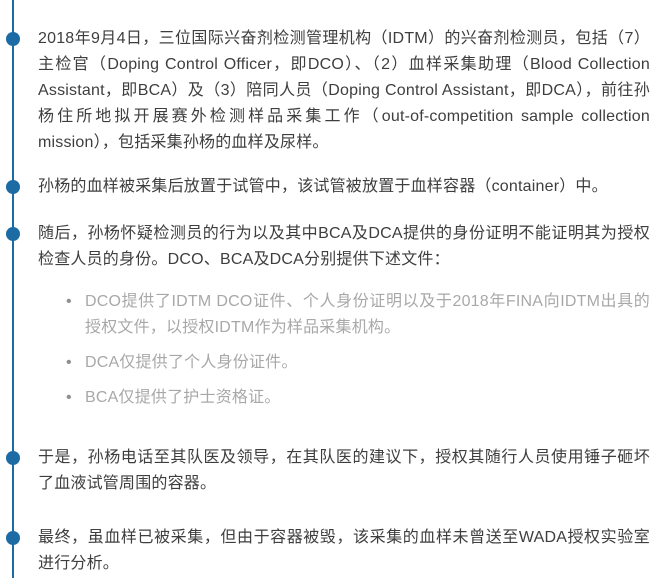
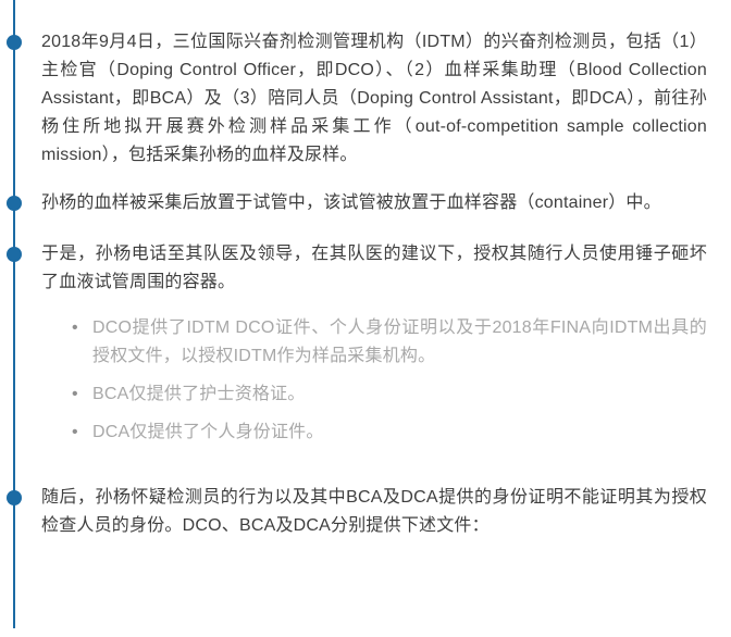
- 2018年9月4日，三位国际兴奋剂检测管理机构（IDTM）的兴奋剂检测员，包括（7）主检官（Doping Control Officer，即DCO）、（2）血样采集助理（Blood Collection Assistant，即BCA）及（3）陪同人员（Doping Control Assistant，即DCA），前往孙杨住所地拟开展赛外检测样品采集工作（out-of-competition sample collection mission），包括采集孙杨的血样及尿样。
+ 2018年9月4日，三位国际兴奋剂检测管理机构（IDTM）的兴奋剂检测员，包括（1）主检官（Doping Control Officer，即DCO）、（2）血样采集助理（Blood Collection Assistant，即BCA）及（3）陪同人员（Doping Control Assistant，即DCA），前往孙杨住所地拟开展赛外检测样品采集工作（out-of-competition sample collection mission），包括采集孙杨的血样及尿样。
  孙杨的血样被采集后放置于试管中，该试管被放置于血样容器（container）中。
- 随后，孙杨怀疑检测员的行为以及其中BCA及DCA提供的身份证明不能证明其为授权检查人员的身份。DCO、BCA及DCA分别提供下述文件：
+ 于是，孙杨电话至其队医及领导，在其队医的建议下，授权其随行人员使用锤子砸坏了血液试管周围的容器。
  •
  DCO提供了IDTM DCO证件、个人身份证明以及于2018年FINA向IDTM出具的授权文件，以授权IDTM作为样品采集机构。
  •
- DCA仅提供了个人身份证件。
+ BCA仅提供了护士资格证。
  •
- BCA仅提供了护士资格证。
+ DCA仅提供了个人身份证件。
- 于是，孙杨电话至其队医及领导，在其队医的建议下，授权其随行人员使用锤子砸坏了血液试管周围的容器。
+ 随后，孙杨怀疑检测员的行为以及其中BCA及DCA提供的身份证明不能证明其为授权检查人员的身份。DCO、BCA及DCA分别提供下述文件：
- 最终，虽血样已被采集，但由于容器被毁，该采集的血样未曾送至WADA授权实验室进行分析。
